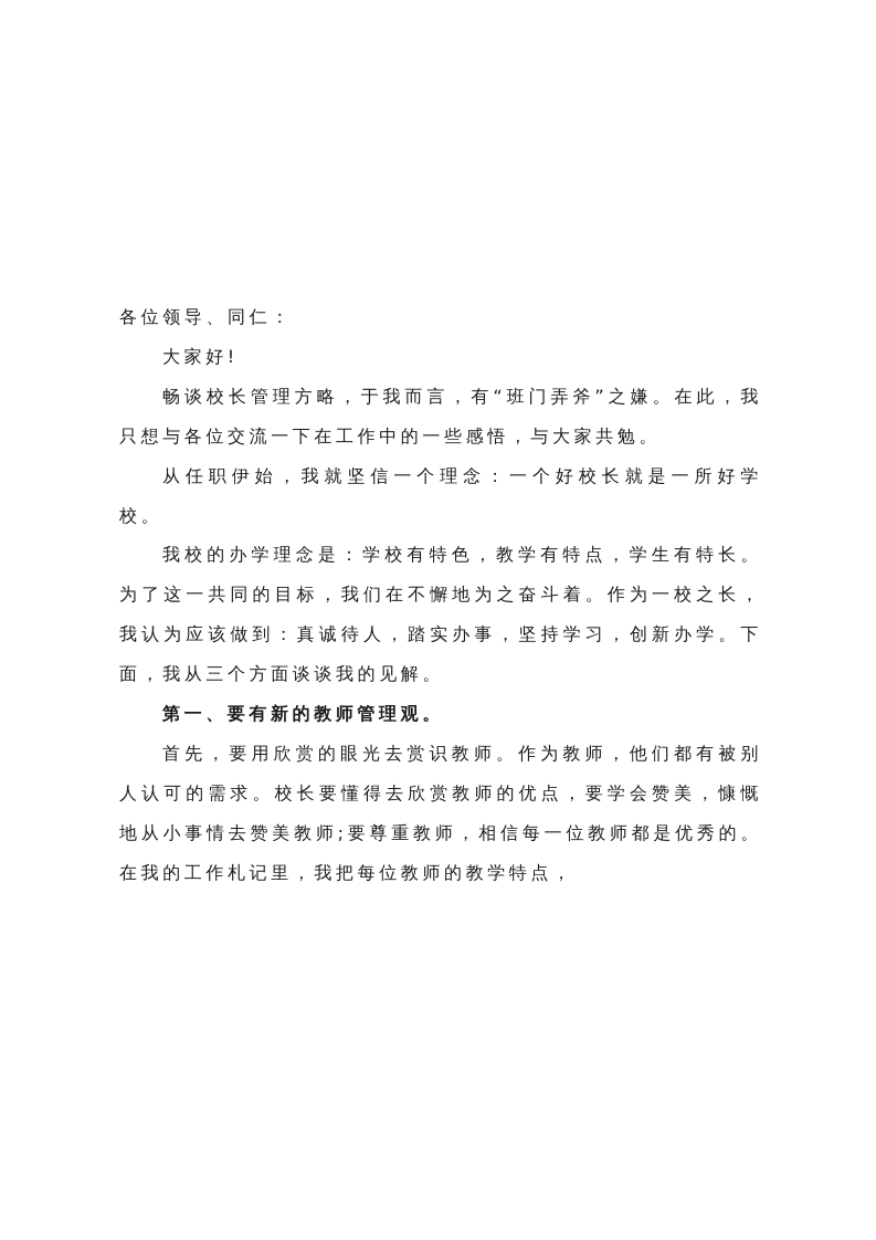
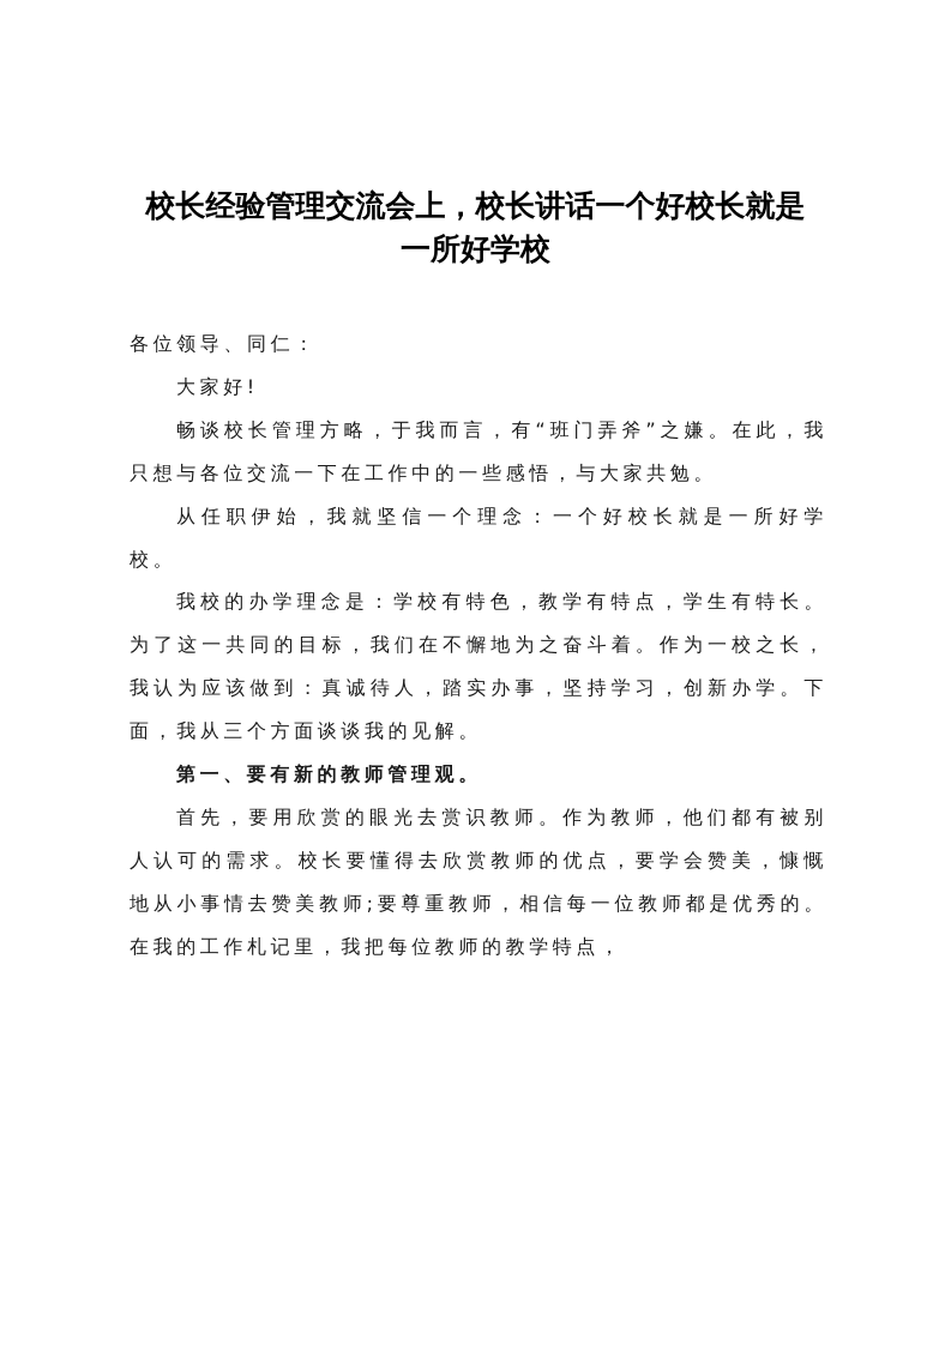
+ 校长经验管理交流会上，校长讲话一个好校长就是
+ 一所好学校
  各位领导、同仁：
  大家好!
  畅谈校长管理方略，于我而言，有“班门弄斧”之嫌。在此，我只想与各位交流一下在工作中的一些感悟，与大家共勉。
  从任职伊始，我就坚信一个理念：一个好校长就是一所好学校。
  我校的办学理念是：学校有特色，教学有特点，学生有特长。为了这一共同的目标，我们在不懈地为之奋斗着。作为一校之长，我认为应该做到：真诚待人，踏实办事，坚持学习，创新办学。下面，我从三个方面谈谈我的见解。
  第一、要有新的教师管理观。
  首先，要用欣赏的眼光去赏识教师。作为教师，他们都有被别人认可的需求。校长要懂得去欣赏教师的优点，要学会赞美，慷慨地从小事情去赞美教师;要尊重教师，相信每一位教师都是优秀的。在我的工作札记里，我把每位教师的教学特点，
